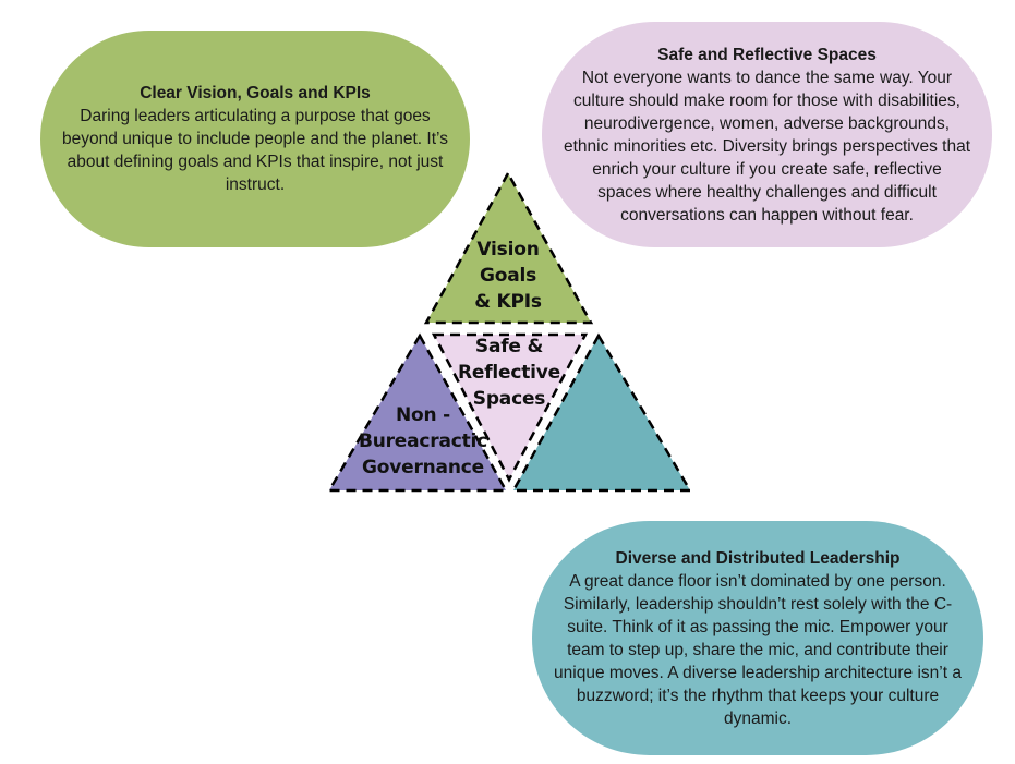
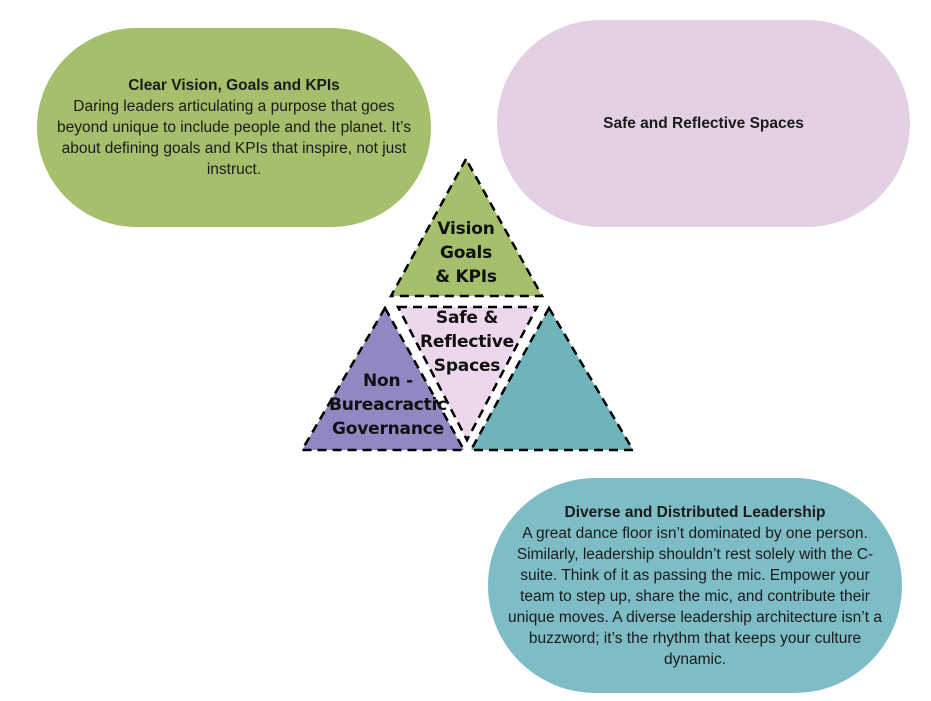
  Clear Vision, Goals and KPIs
  Daring leaders articulating a purpose that goes beyond unique to include people and the planet. It’s about defining goals and KPIs that inspire, not just instruct.
  Safe and Reflective Spaces
- Not everyone wants to dance the same way. Your culture should make room for those with disabilities, neurodivergence, women, adverse backgrounds, ethnic minorities etc. Diversity brings perspectives that enrich your culture if you create safe, reflective spaces where healthy challenges and difficult conversations can happen without fear.
  Diverse and Distributed Leadership
  A great dance floor isn’t dominated by one person. Similarly, leadership shouldn’t rest solely with the C-suite. Think of it as passing the mic. Empower your team to step up, share the mic, and contribute their unique moves. A diverse leadership architecture isn’t a buzzword; it’s the rhythm that keeps your culture dynamic.
  Vision
  Goals
  & KPIs
  Safe &
  Reflective
  Spaces
  Non -
  Bureacractic
  Governance
